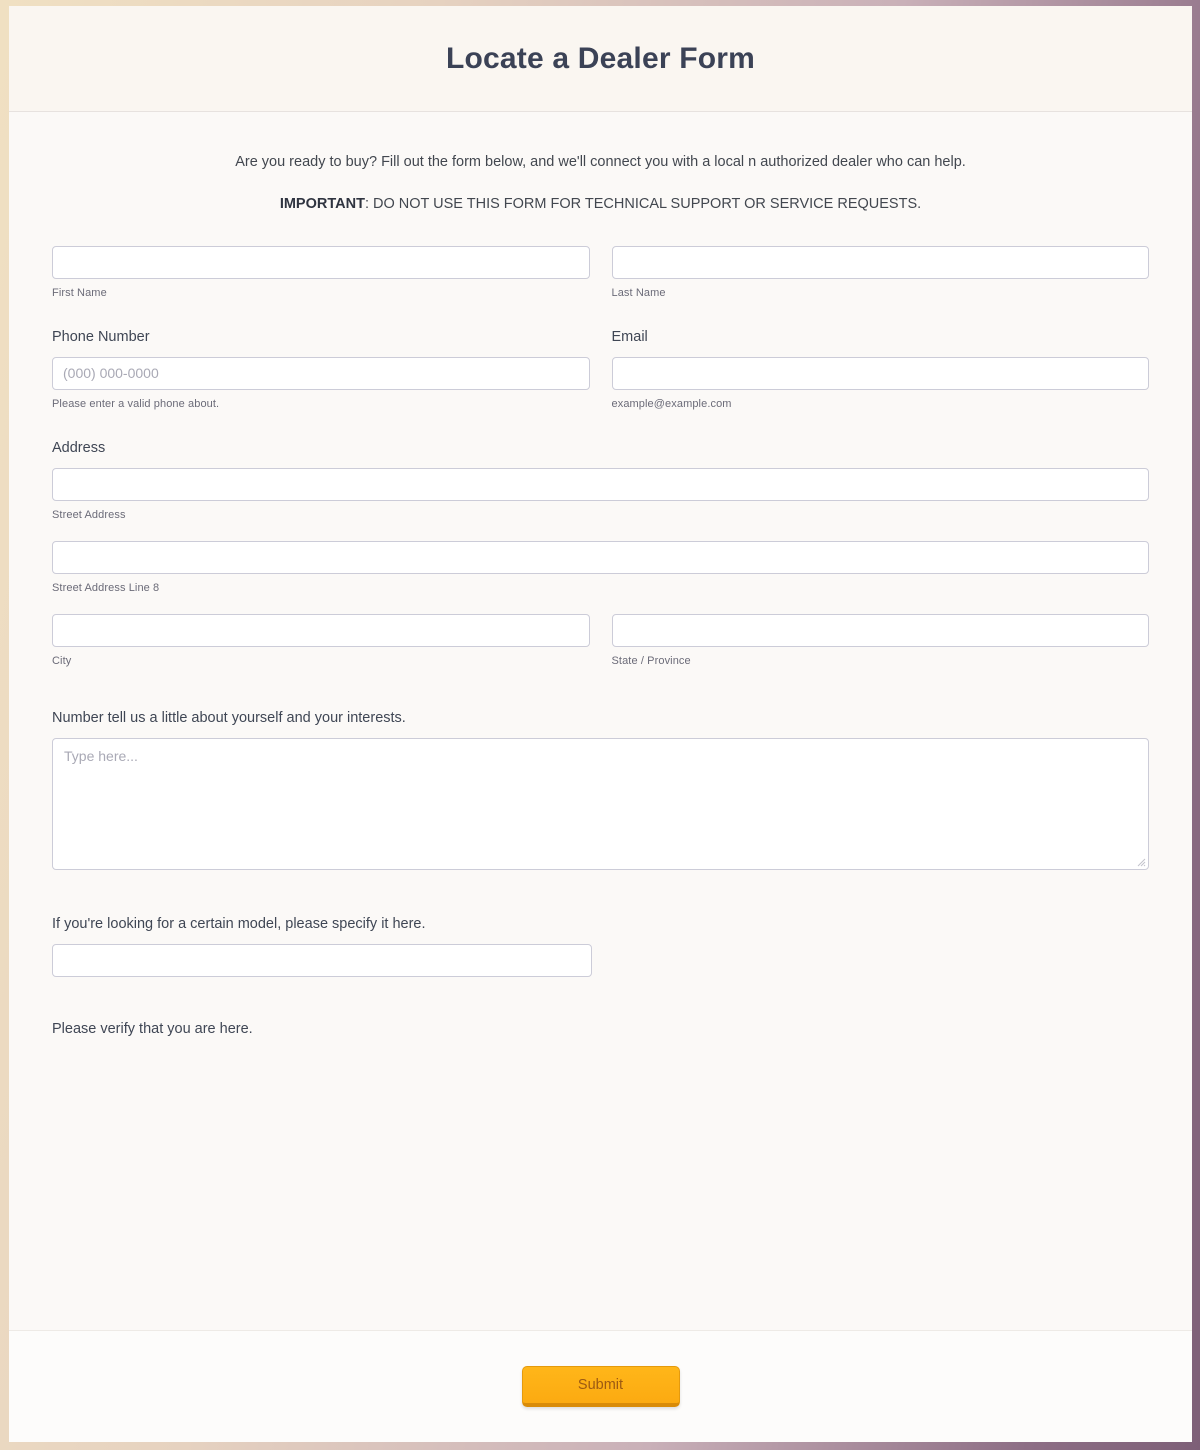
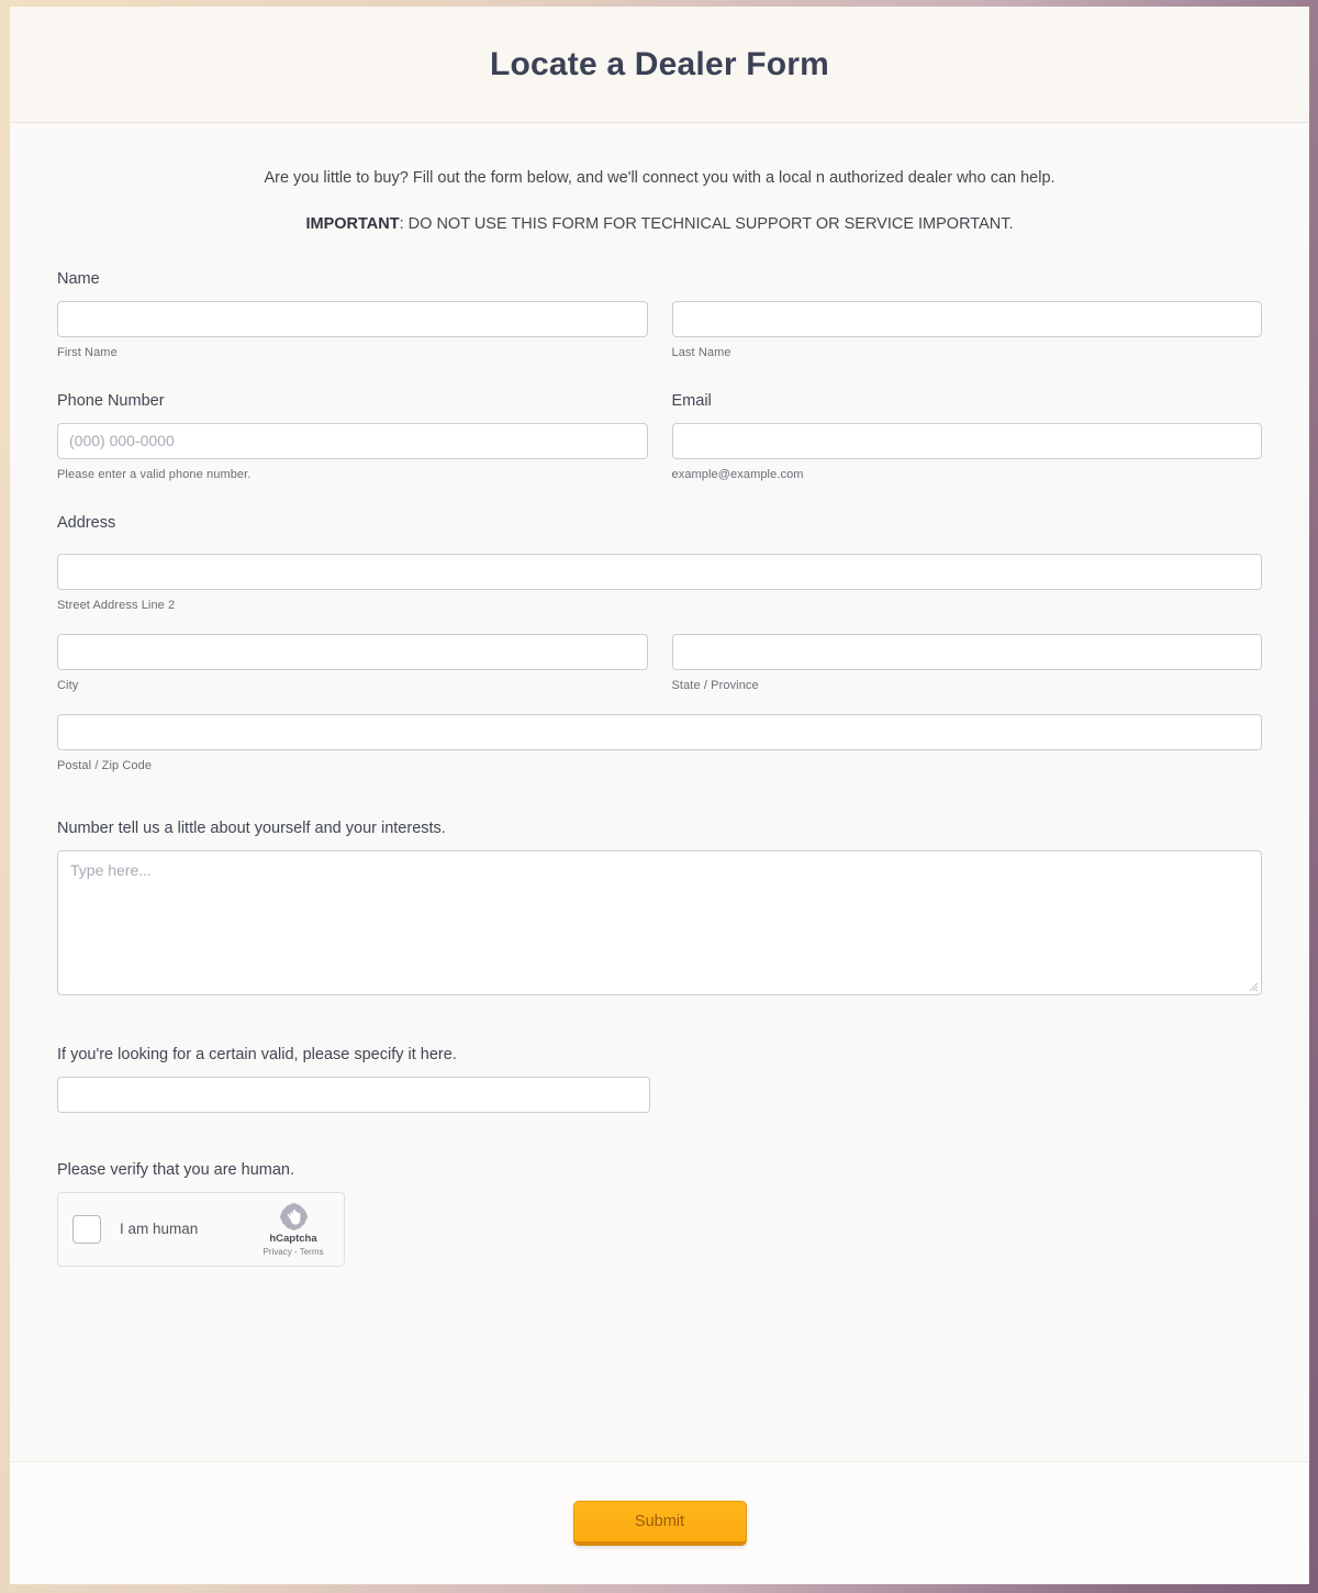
  Locate a Dealer Form
- Are you ready to buy? Fill out the form below, and we'll connect you with a local n authorized dealer who can help.
+ Are you little to buy? Fill out the form below, and we'll connect you with a local n authorized dealer who can help.
- IMPORTANT: DO NOT USE THIS FORM FOR TECHNICAL SUPPORT OR SERVICE REQUESTS.
+ IMPORTANT: DO NOT USE THIS FORM FOR TECHNICAL SUPPORT OR SERVICE IMPORTANT.
+ Name
  First Name
  Last Name
  Phone Number
  Email
  (000) 000-0000
- Please enter a valid phone about.
+ Please enter a valid phone number.
  example@example.com
  Address
- Street Address
- Street Address Line 8
+ Street Address Line 2
  City
  State / Province
+ Postal / Zip Code
  Number tell us a little about yourself and your interests.
  Type here...
- If you're looking for a certain model, please specify it here.
+ If you're looking for a certain valid, please specify it here.
- Please verify that you are here.
+ Please verify that you are human.
+ I am human
+ hCaptcha
+ Privacy - Terms
  Submit
